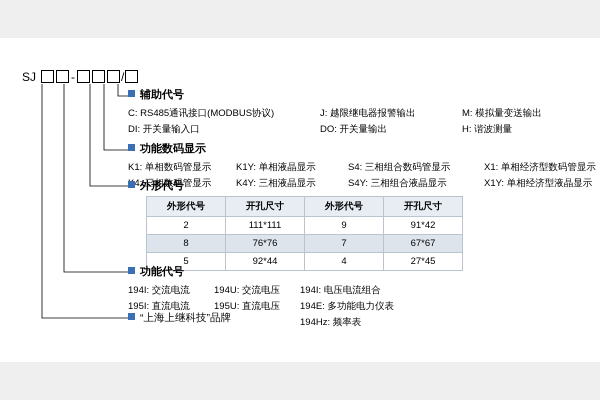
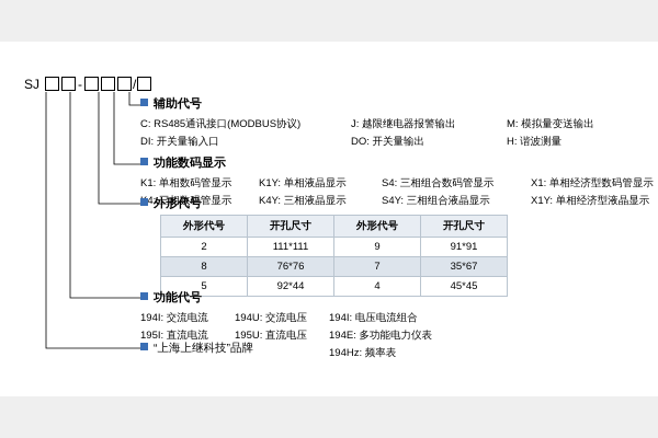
  SJ - /
  辅助代号
  C: RS485通讯接口(MODBUS协议) J: 越限继电器报警输出 M: 模拟量变送输出
  DI: 开关量输入口 DO: 开关量输出 H: 谐波测量
  功能数码显示
  K1: 单相数码管显示 K1Y: 单相液晶显示 S4: 三相组合数码管显示 X1: 单相经济型数码管显示
  4: 三相数码管显示 K4Y: 三相液晶显示 S4Y: 三相组合液晶显示 X1Y: 单相经济型液晶显示
  外形代号
  外形代号	开孔尺寸	外形代号	开孔尺寸
- 2	111*111	9	91*42
+ 2	111*111	9	91*91
- 8	76*76	7	67*67
+ 8	76*76	7	35*67
- 5	92*44	4	27*45
+ 5	92*44	4	45*45
  功能代号
  194I: 交流电流 194U: 交流电压 194I: 电压电流组合
  195I: 直流电流 195U: 直流电压 194E: 多功能电力仪表
  194Hz: 频率表
  “上海上继科技”品牌
